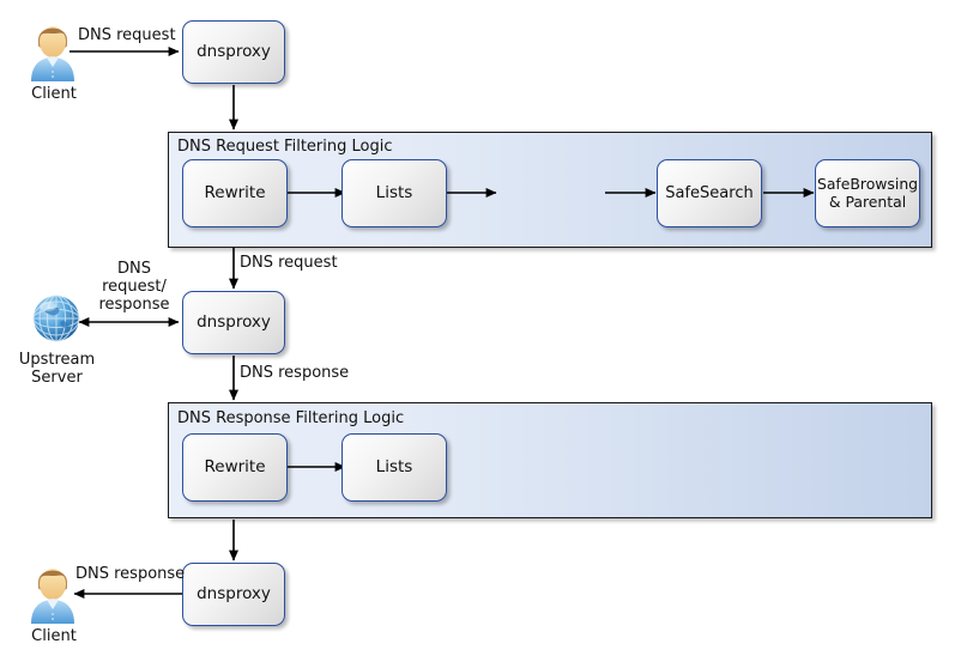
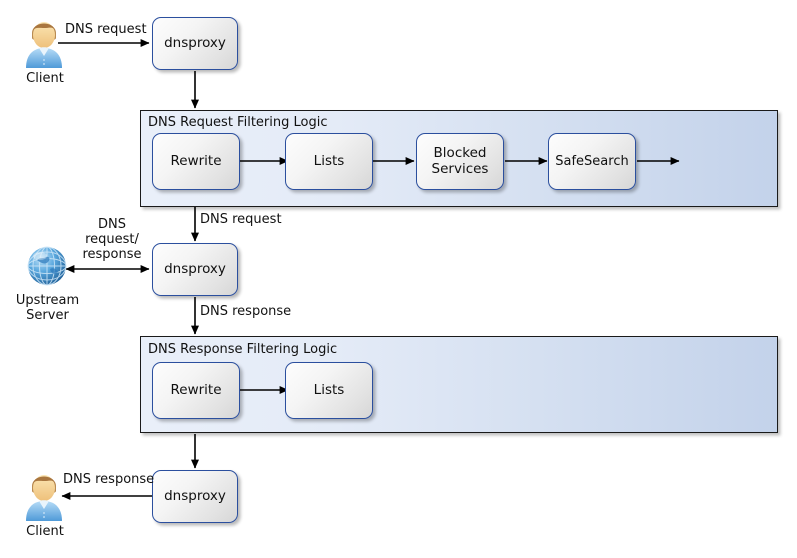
  Client
  DNS request
  dnsproxy
  DNS Request Filtering Logic
  Rewrite
  Lists
+ Blocked
+ Services
  SafeSearch
- SafeBrowsing
- & Parental
  DNS request
  Upstream
  Server
  DNS
  request/
  response
  dnsproxy
  DNS response
  DNS Response Filtering Logic
  Rewrite
  Lists
  Client
  DNS response
  dnsproxy
